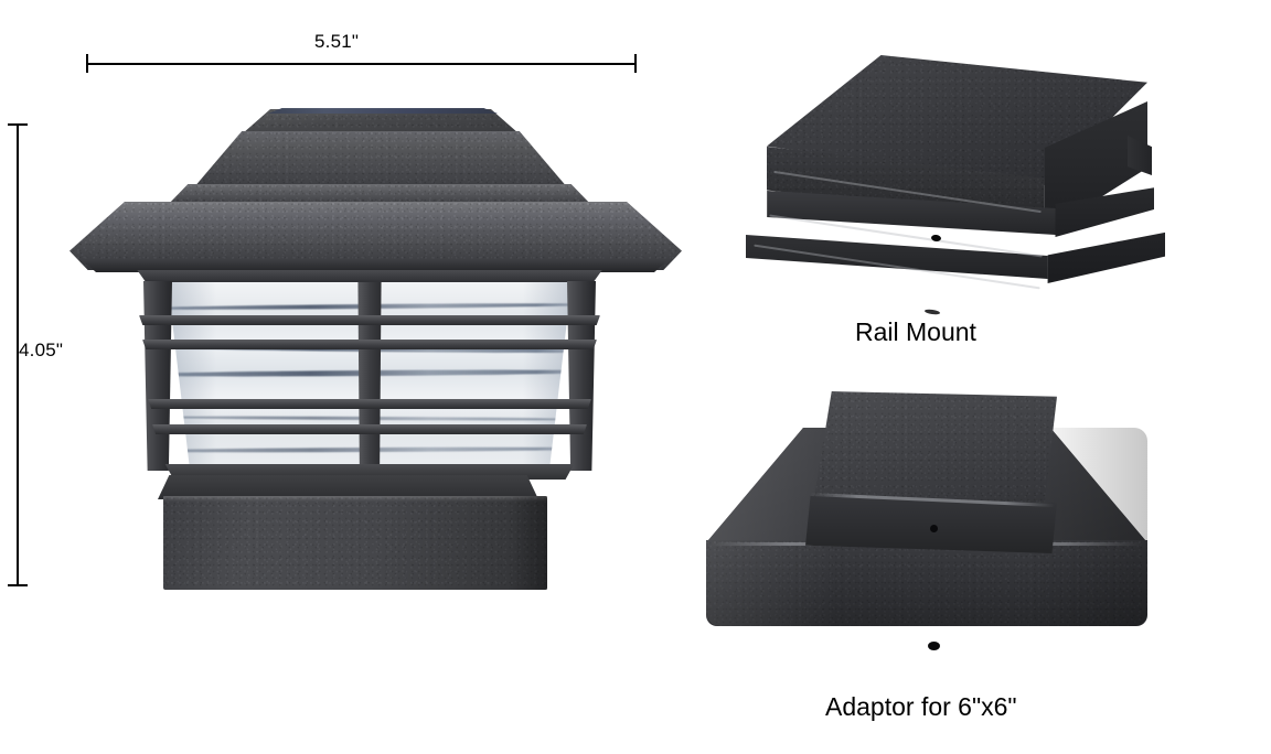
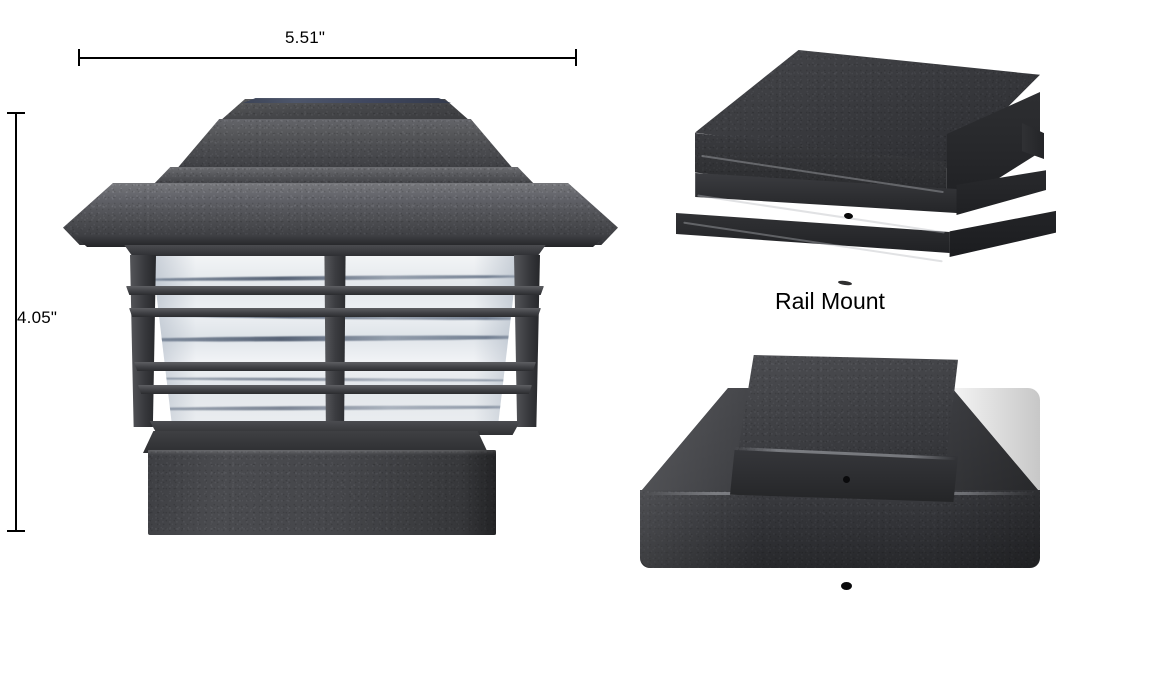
  5.51"
  4.05"
  Rail Mount
- Adaptor for 6"x6"
